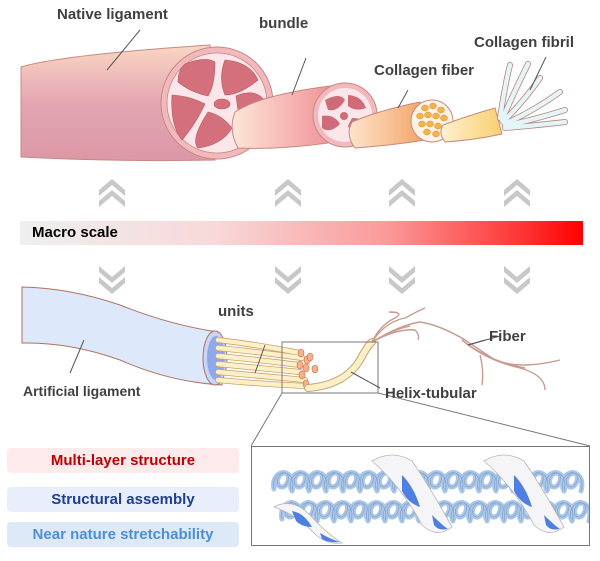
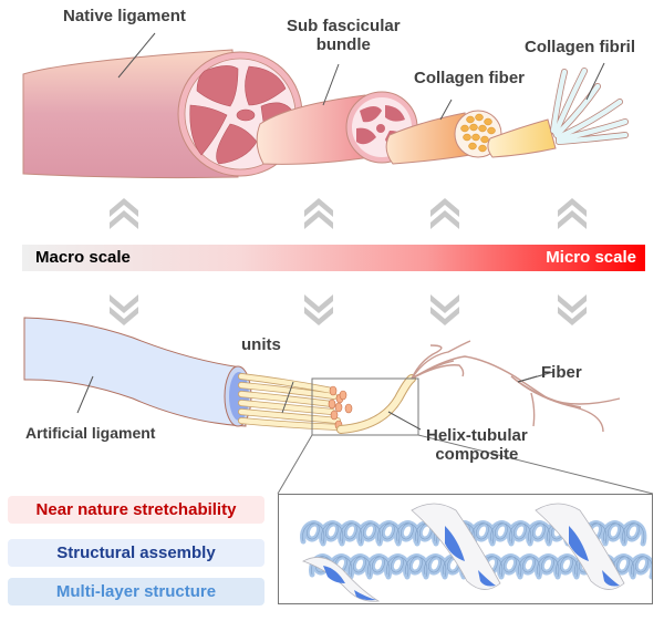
  Native ligament
+ Sub fascicular
  bundle
  Collagen fiber
  Collagen fibril
  Macro scale
+ Micro scale
  Artificial ligament
  units
  Fiber
  Helix-tubular
+ composite
- Multi-layer structure
+ Near nature stretchability
  Structural assembly
- Near nature stretchability
+ Multi-layer structure
